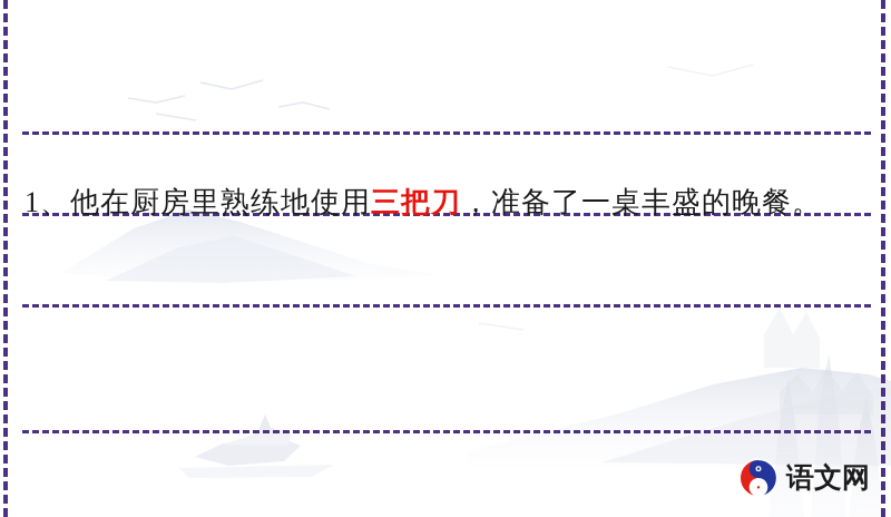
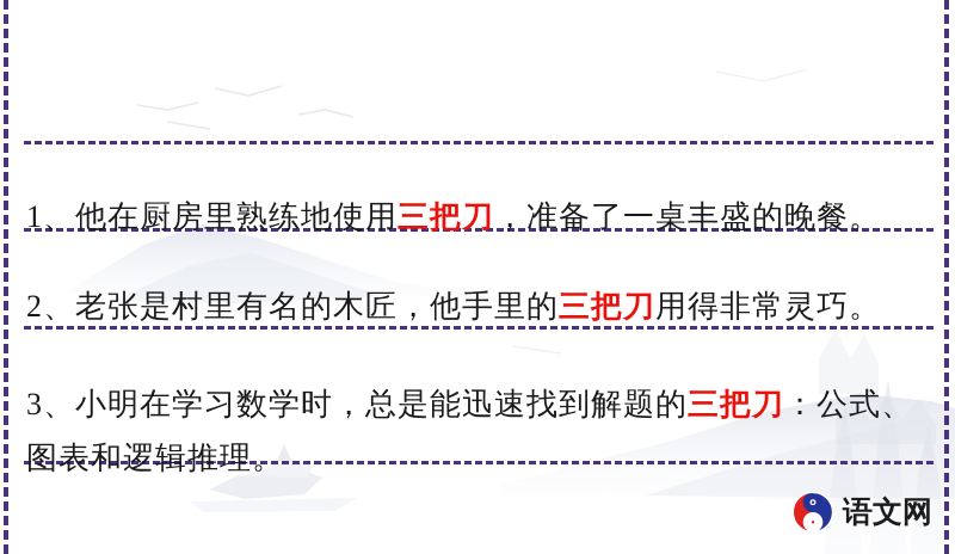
  1、他在厨房里熟练地使用三把刀，准备了一桌丰盛的晚餐。
+ 2、老张是村里有名的木匠，他手里的三把刀用得非常灵巧。
+ 3、小明在学习数学时，总是能迅速找到解题的三把刀：公式、图表和逻辑推理。
  语文网
